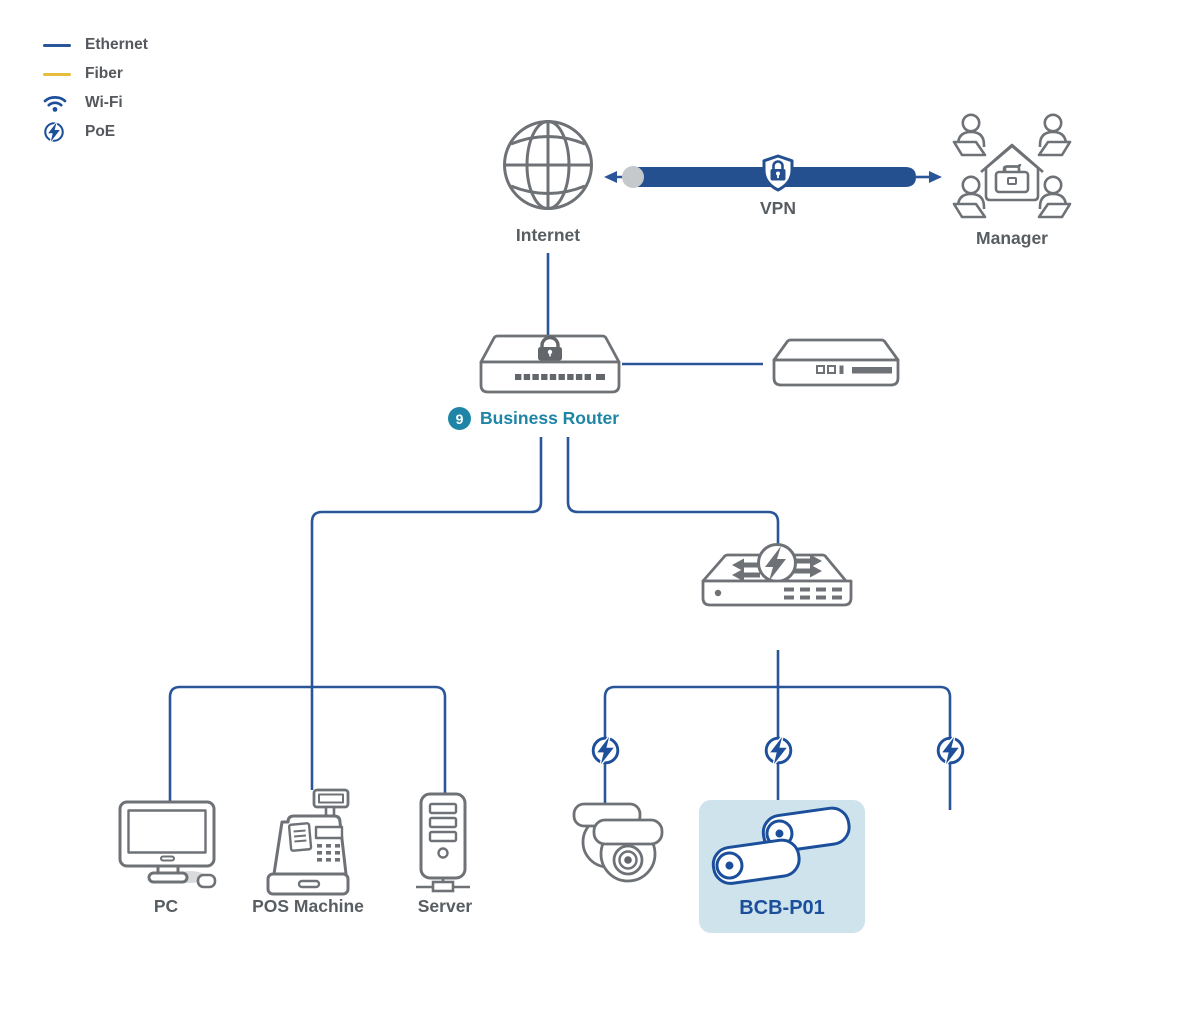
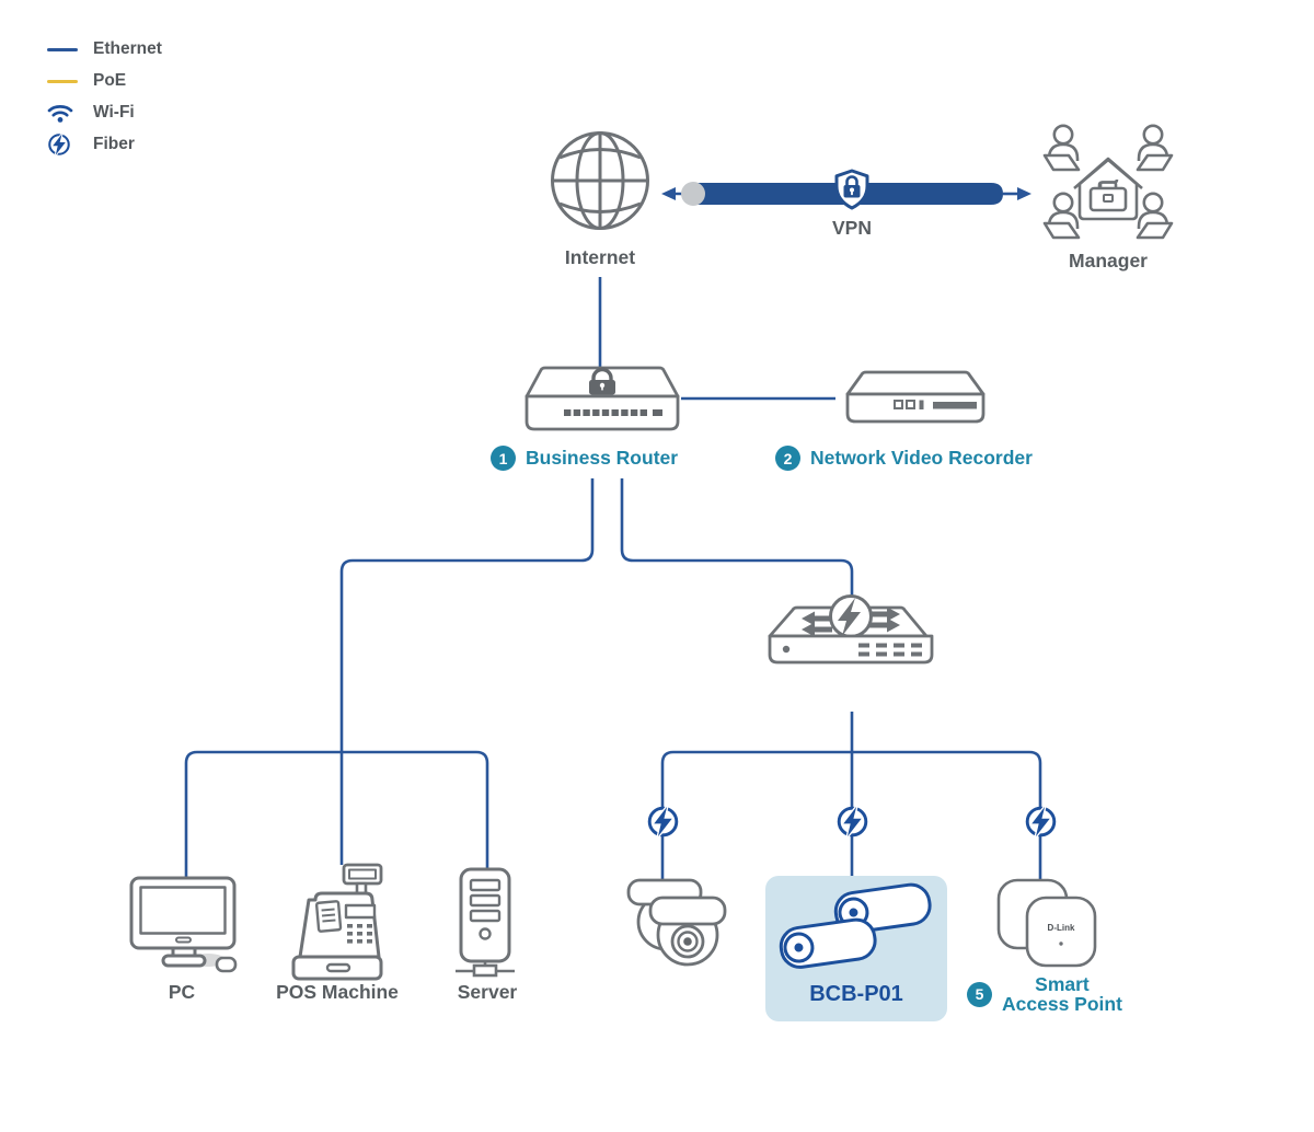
  Ethernet
- Fiber
+ PoE
  Wi-Fi
- PoE
+ Fiber
  Internet
  VPN
  Manager
- 9
+ 1
  Business Router
+ 2
+ Network Video Recorder
  PC
  POS Machine
  Server
  BCB-P01
+ D-Link
+ 5
+ Smart
+ Access Point
